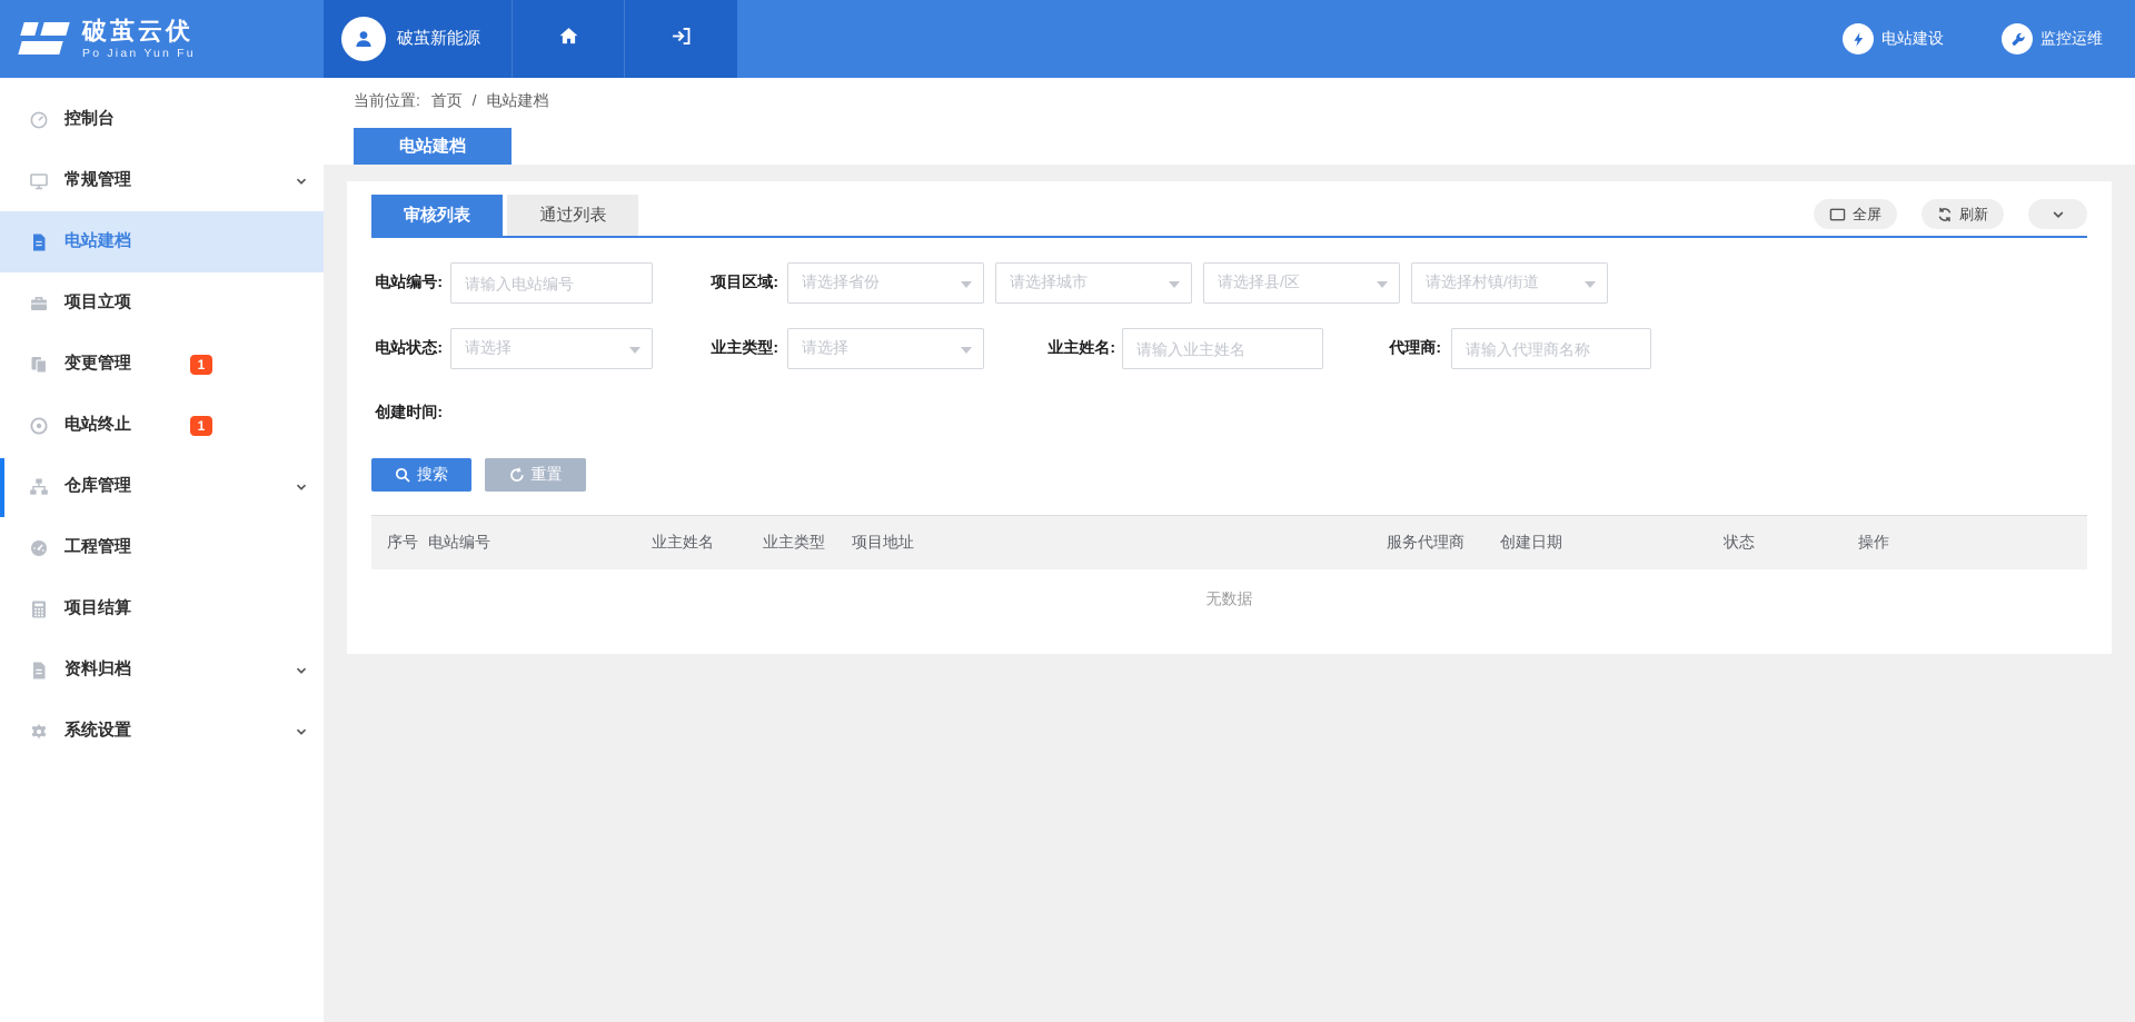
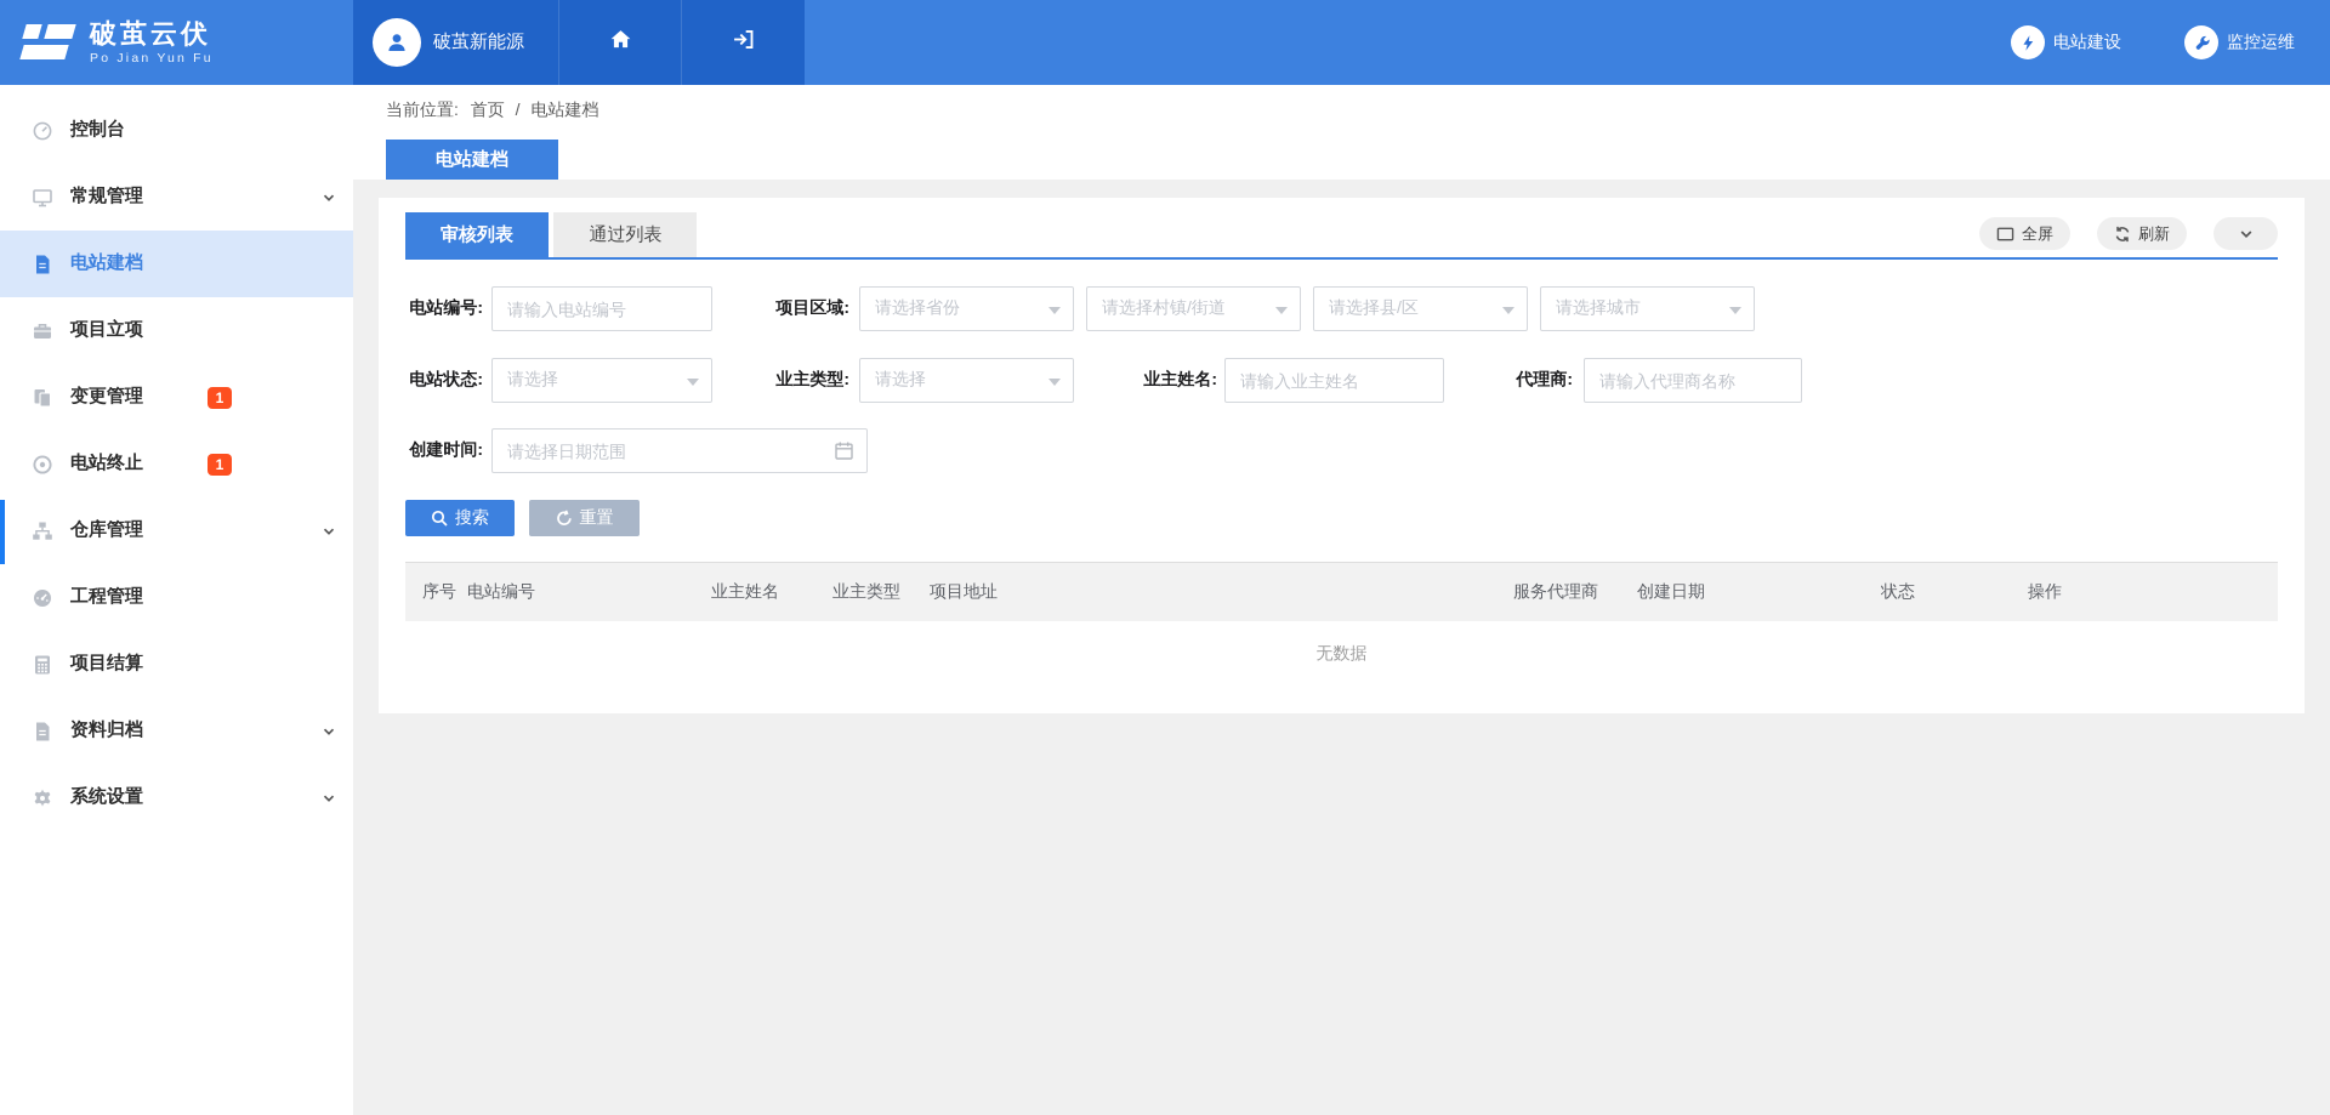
  破茧云伏
  Po Jian Yun Fu
  破茧新能源
  电站建设
  监控运维
  控制台
  常规管理
  电站建档
  项目立项
  变更管理
  1
  电站终止
  1
  仓库管理
  工程管理
  项目结算
  资料归档
  系统设置
  当前位置: 首页 / 电站建档
  电站建档
  审核列表 通过列表
  全屏
  刷新
  电站编号:
  请输入电站编号
  项目区域:
  请选择省份
- 请选择城市
+ 请选择村镇/街道
  请选择县/区
- 请选择村镇/街道
+ 请选择城市
  电站状态:
  请选择
  业主类型:
  请选择
  业主姓名:
  请输入业主姓名
  代理商:
  请输入代理商名称
  创建时间:
+ 请选择日期范围
  搜索
  重置
  序号
  电站编号
  业主姓名
  业主类型
  项目地址
  服务代理商
  创建日期
  状态
  操作
  无数据
